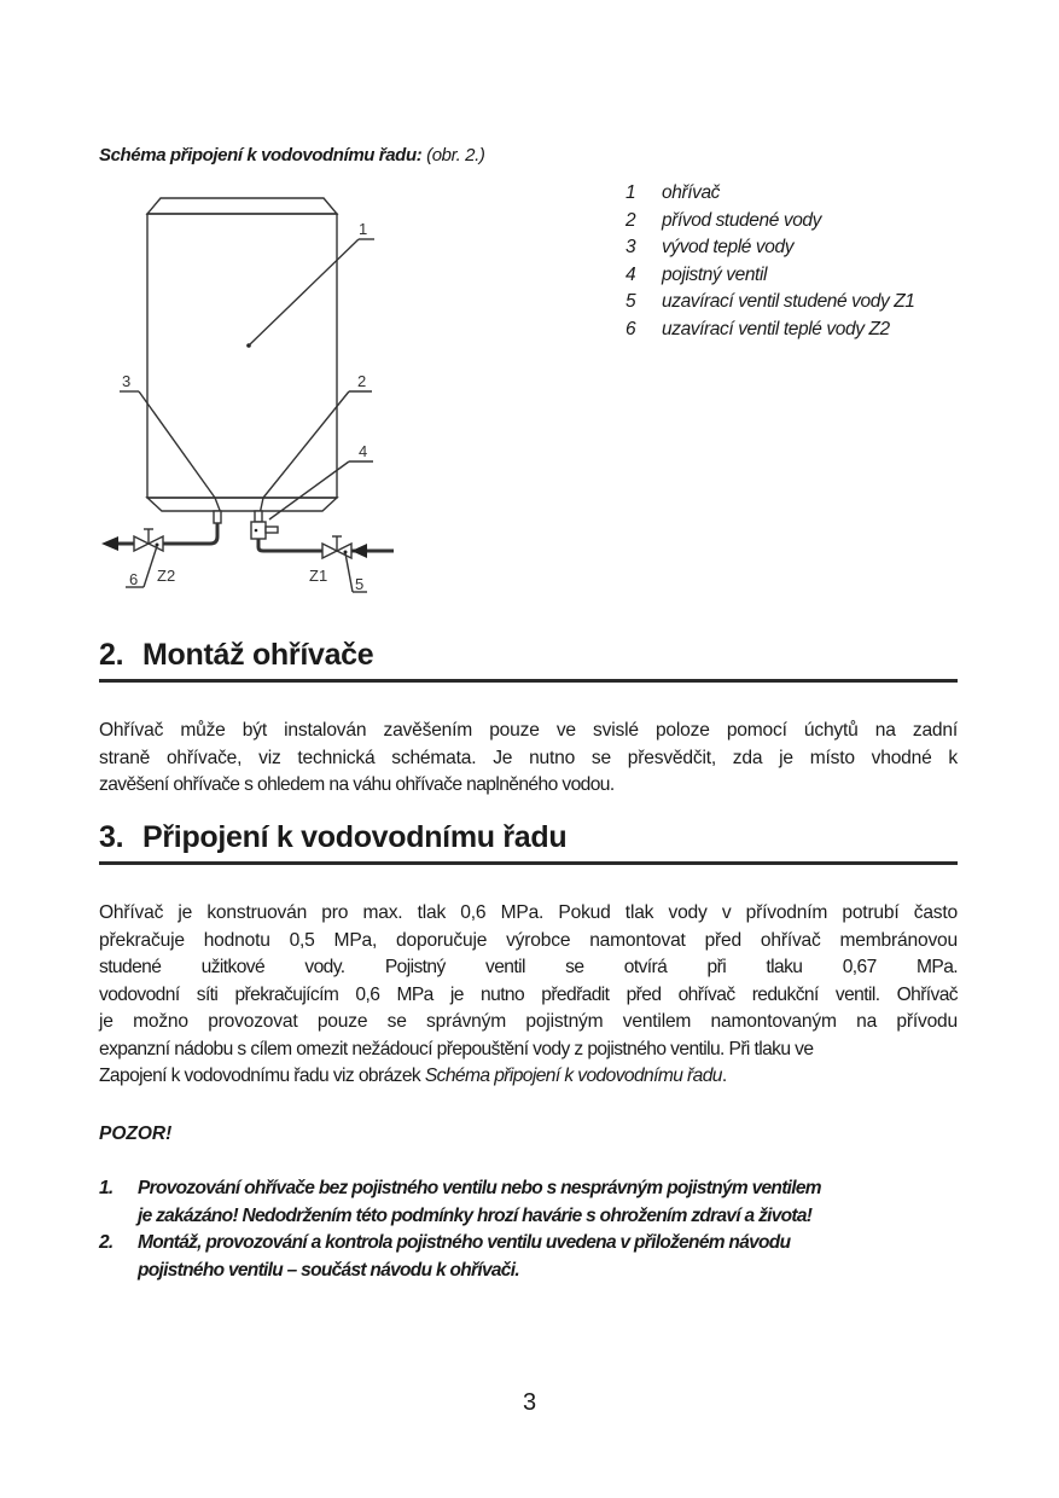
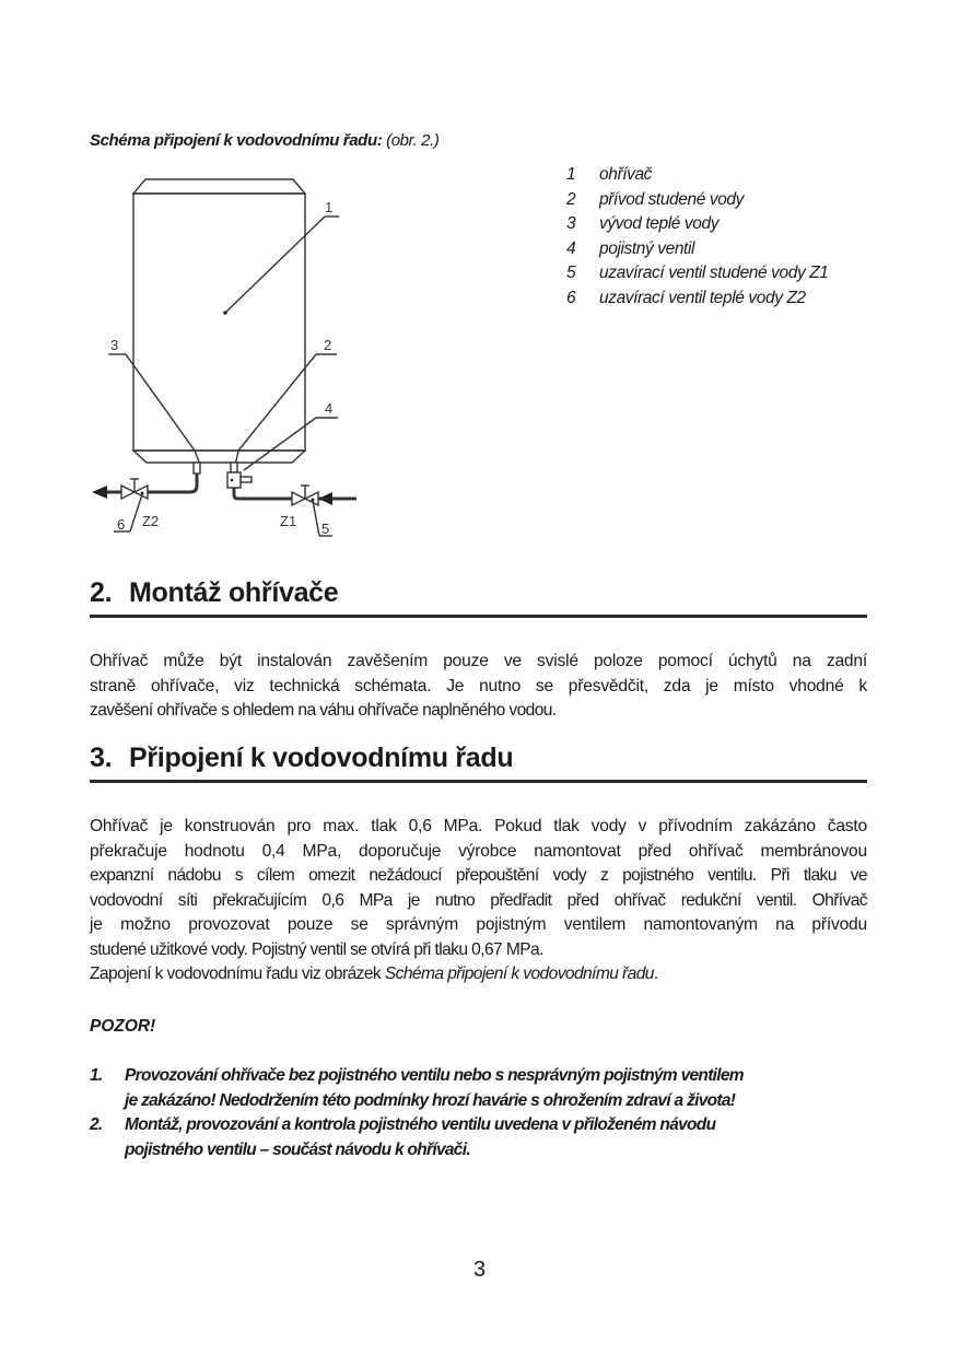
  Schéma připojení k vodovodnímu řadu: (obr. 2.)
  1
  3
  2
  4
  6
  Z2
  Z1
  5
  1
  ohřívač
  2
  přívod studené vody
  3
  vývod teplé vody
  4
  pojistný ventil
  5
  uzavírací ventil studené vody Z1
  6
  uzavírací ventil teplé vody Z2
  2. Montáž ohřívače
  Ohřívač může být instalován zavěšením pouze ve svislé poloze pomocí úchytů na zadní
  straně ohřívače, viz technická schémata. Je nutno se přesvědčit, zda je místo vhodné k
  zavěšení ohřívače s ohledem na váhu ohřívače naplněného vodou.
  3. Připojení k vodovodnímu řadu
- Ohřívač je konstruován pro max. tlak 0,6 MPa. Pokud tlak vody v přívodním potrubí často
+ Ohřívač je konstruován pro max. tlak 0,6 MPa. Pokud tlak vody v přívodním zakázáno často
- překračuje hodnotu 0,5 MPa, doporučuje výrobce namontovat před ohřívač membránovou
+ překračuje hodnotu 0,4 MPa, doporučuje výrobce namontovat před ohřívač membránovou
- studené užitkové vody. Pojistný ventil se otvírá při tlaku 0,67 MPa.
+ expanzní nádobu s cílem omezit nežádoucí přepouštění vody z pojistného ventilu. Při tlaku ve
  vodovodní síti překračujícím 0,6 MPa je nutno předřadit před ohřívač redukční ventil. Ohřívač
  je možno provozovat pouze se správným pojistným ventilem namontovaným na přívodu
- expanzní nádobu s cílem omezit nežádoucí přepouštění vody z pojistného ventilu. Při tlaku ve
+ studené užitkové vody. Pojistný ventil se otvírá při tlaku 0,67 MPa.
  Zapojení k vodovodnímu řadu viz obrázek Schéma připojení k vodovodnímu řadu.
  POZOR!
  1.
  Provozování ohřívače bez pojistného ventilu nebo s nesprávným pojistným ventilem
  je zakázáno! Nedodržením této podmínky hrozí havárie s ohrožením zdraví a života!
  2.
  Montáž, provozování a kontrola pojistného ventilu uvedena v přiloženém návodu
  pojistného ventilu – součást návodu k ohřívači.
  3
